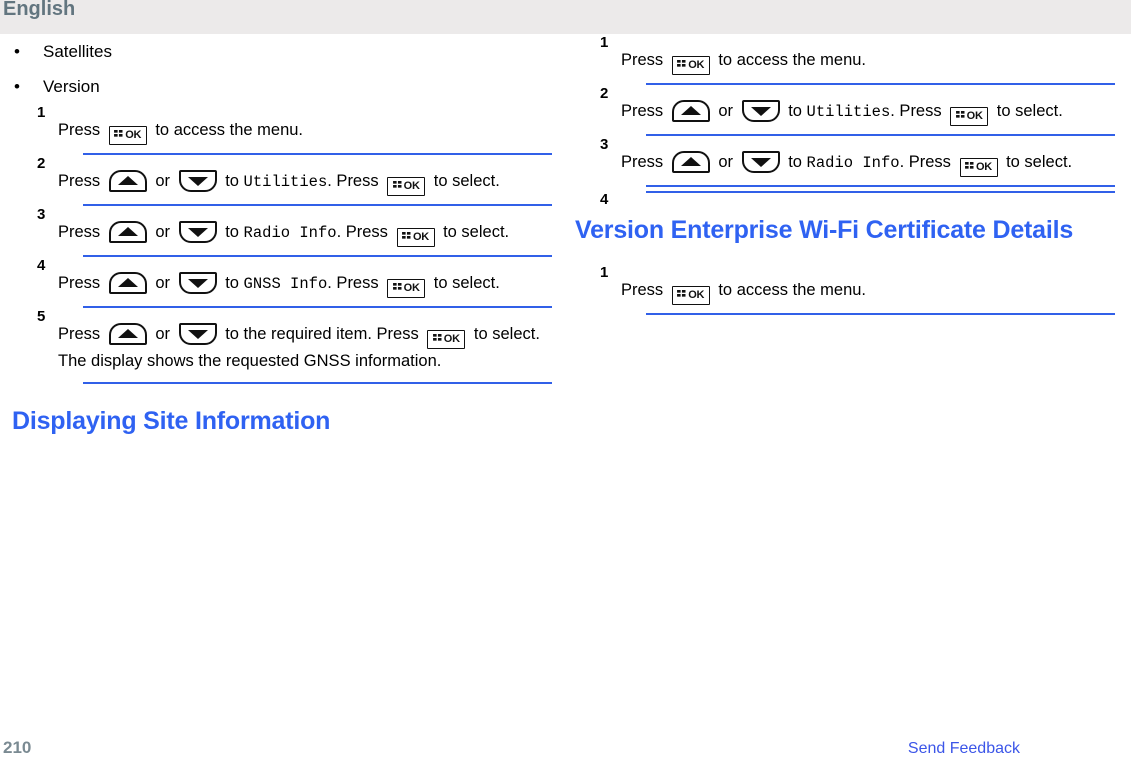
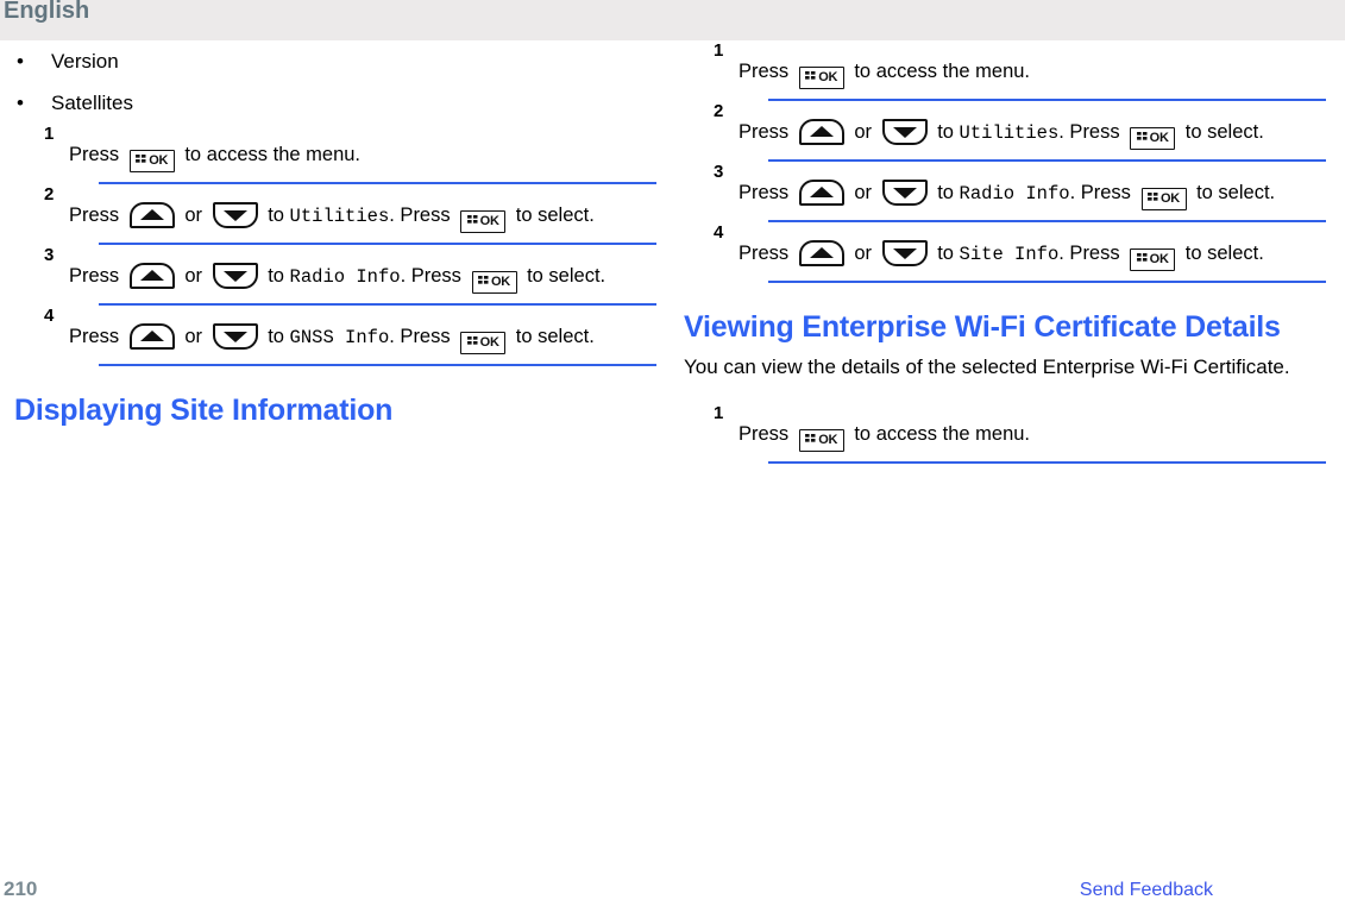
  English
  •
- Satellites
+ Version
  •
- Version
+ Satellites
  1
  Press OK to access the menu.
  2
  Press or to Utilities. Press OK to select.
  3
  Press or to Radio Info. Press OK to select.
  4
  Press or to GNSS Info. Press OK to select.
- 5
- Press or to the required item. Press OK to select. The display shows the requested GNSS information.
  Displaying Site Information
  1
  Press OK to access the menu.
  2
  Press or to Utilities. Press OK to select.
  3
  Press or to Radio Info. Press OK to select.
  4
+ Press or to Site Info. Press OK to select.
- Version Enterprise Wi-Fi Certificate Details
+ Viewing Enterprise Wi-Fi Certificate Details
+ You can view the details of the selected Enterprise Wi-Fi Certificate.
  1
  Press OK to access the menu.
  210
  Send Feedback
